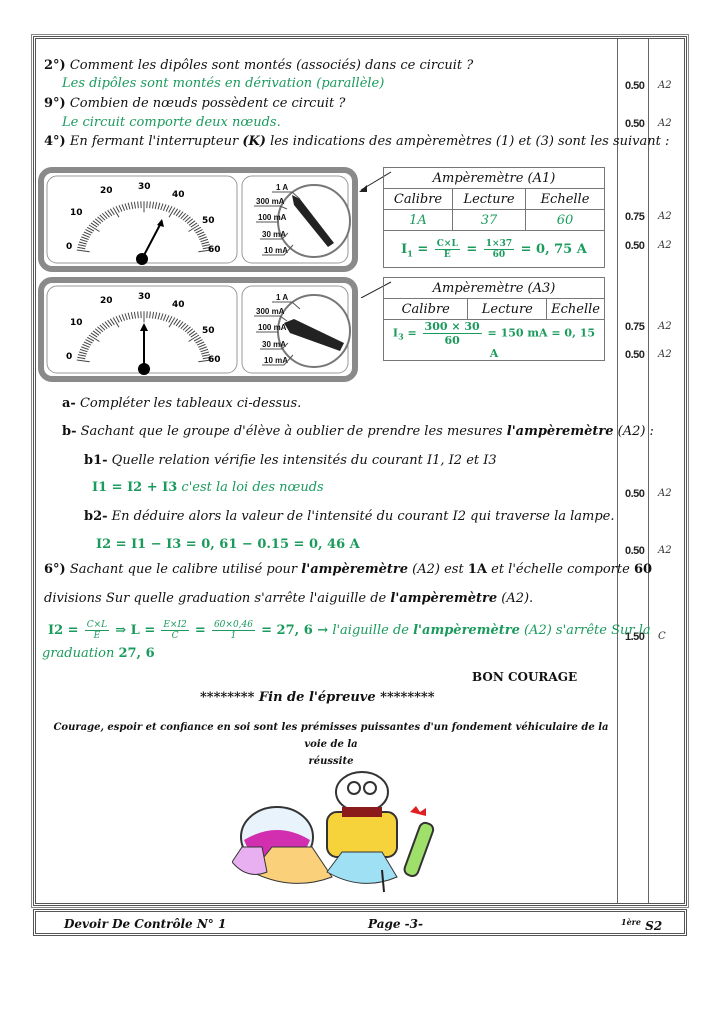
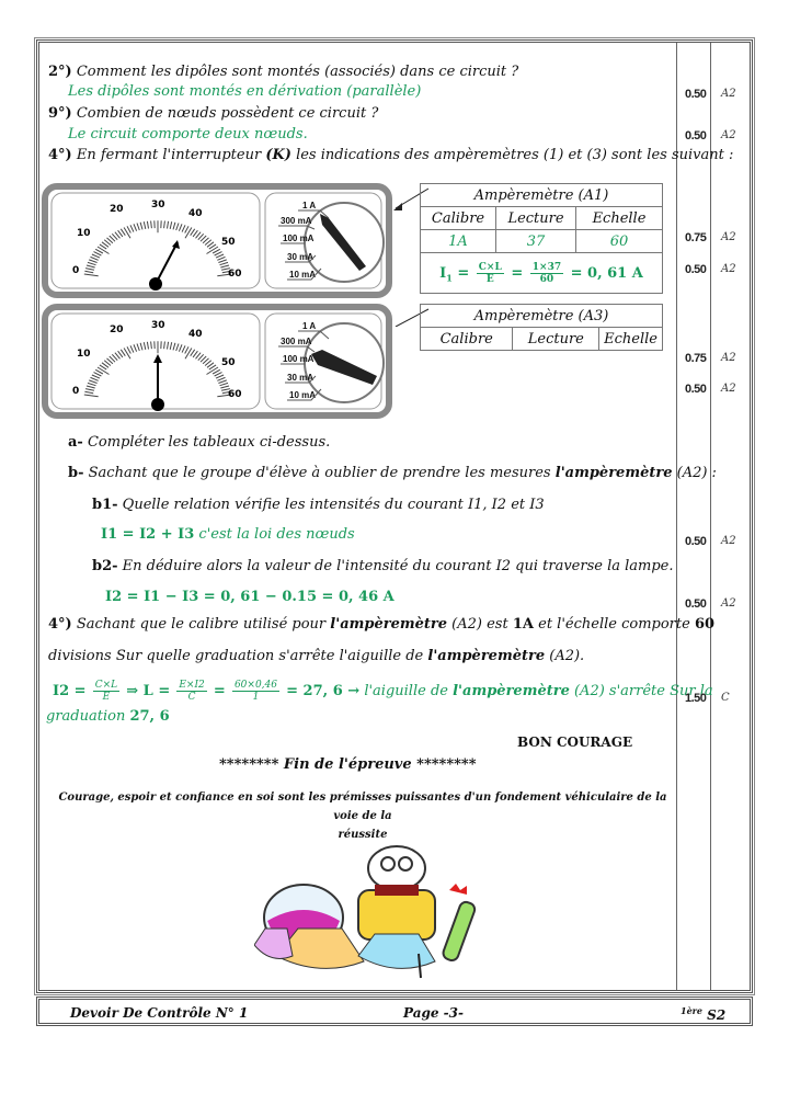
  2°) Comment les dipôles sont montés (associés) dans ce circuit ?
  Les dipôles sont montés en dérivation (parallèle)
  0.50
  A2
  9°) Combien de nœuds possèdent ce circuit ?
  Le circuit comporte deux nœuds.
  0.50
  A2
  4°) En fermant l'interrupteur (K) les indications des ampèremètres (1) et (3) sont les suivant :
  0
  10
  20
  30
  40
  50
  60
  1 A
  300 mA
  100 mA
  30 mA
  10 mA
  0
  10
  20
  30
  40
  50
  60
  1 A
  300 mA
  100 mA
  30 mA
  10 mA
  Ampèremètre (A1)
  Calibre	Lecture	Echelle
  1A	37	60
- I1 = C×LE = 1×3760 = 0, 75 A
+ I1 = C×LE = 1×3760 = 0, 61 A
  0.75
  A2
  0.50
  A2
  Ampèremètre (A3)
  Calibre	Lecture	Echelle
- I3 = 300 × 3060 = 150 mA = 0, 15 A
  0.75
  A2
  0.50
  A2
  a- Compléter les tableaux ci-dessus.
  b- Sachant que le groupe d'élève à oublier de prendre les mesures l'ampèremètre (A2) :
  b1- Quelle relation vérifie les intensités du courant I1, I2 et I3
  I1 = I2 + I3 c'est la loi des nœuds
  0.50
  A2
  b2- En déduire alors la valeur de l'intensité du courant I2 qui traverse la lampe.
  I2 = I1 − I3 = 0, 61 − 0.15 = 0, 46 A
  0.50
  A2
- 6°) Sachant que le calibre utilisé pour l'ampèremètre (A2) est 1A et l'échelle comporte 60
+ 4°) Sachant que le calibre utilisé pour l'ampèremètre (A2) est 1A et l'échelle comporte 60
  divisions Sur quelle graduation s'arrête l'aiguille de l'ampèremètre (A2).
  I2 =
  C×L
  E
  ⇒ L =
  E×I2
  C
  =
  60×0,46
  1
  = 27, 6 → l'aiguille de l'ampèremètre (A2) s'arrête Sur la
  graduation 27, 6
  1.50
  C
  BON COURAGE
  ******** Fin de l'épreuve ********
  Courage, espoir et confiance en soi sont les prémisses puissantes d'un fondement véhiculaire de la voie de la
  réussite
  Devoir De Contrôle N° 1
  Page -3-
  1ère S2
